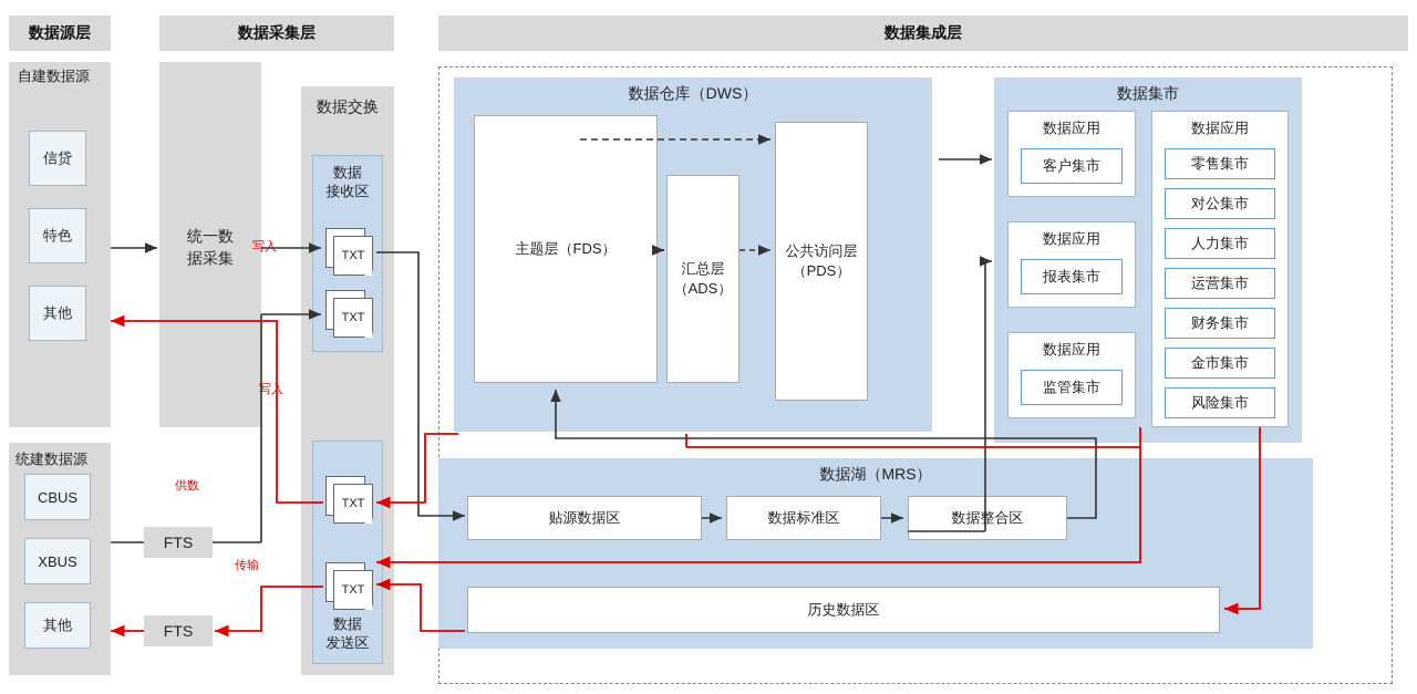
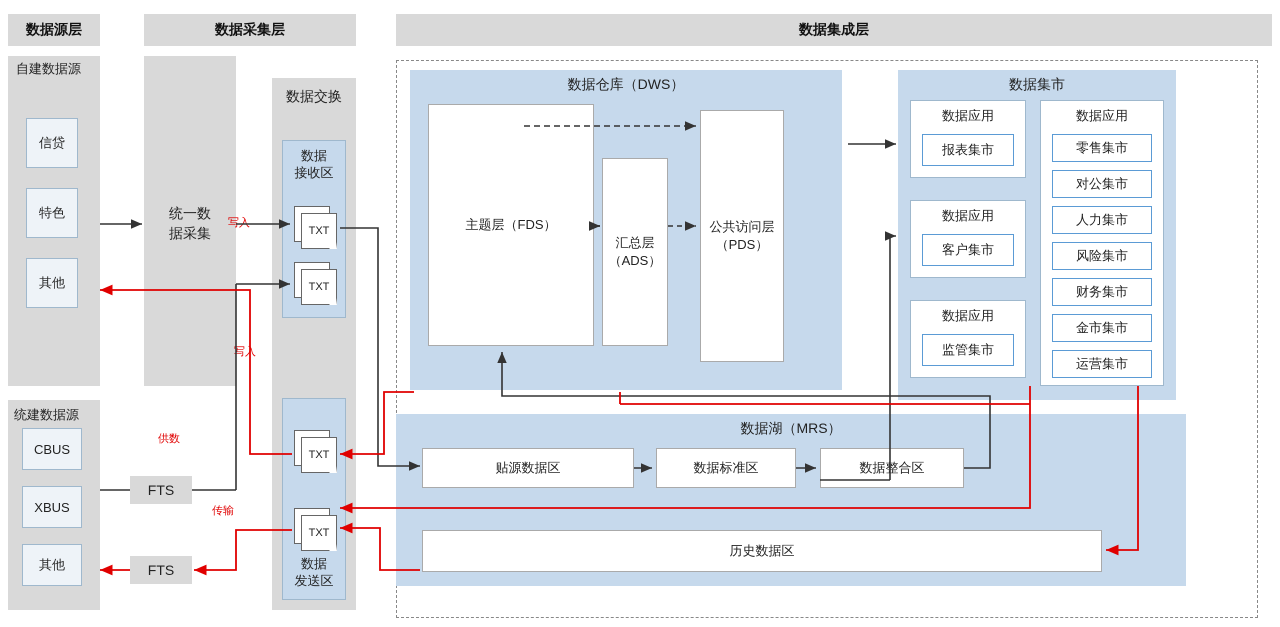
  数据源层
  数据采集层
  数据集成层
  自建数据源
  信贷
  特色
  其他
  统建数据源
  CBUS
  XBUS
  其他
  统一数
  据采集
  数据交换
  数据
  接收区
  TXT
  TXT
  TXT
  TXT
  数据
  发送区
  FTS
  FTS
  数据仓库（DWS）
  主题层（FDS）
  汇总层
  （ADS）
  公共访问层
  （PDS）
  数据集市
  数据应用
- 客户集市
+ 报表集市
  数据应用
- 报表集市
+ 客户集市
  数据应用
  监管集市
  数据应用
  零售集市
  对公集市
  人力集市
- 运营集市
+ 风险集市
  财务集市
  金市集市
- 风险集市
+ 运营集市
  数据湖（MRS）
  贴源数据区
  数据标准区
  数据整合区
  历史数据区
  写入
  供数
  传输
